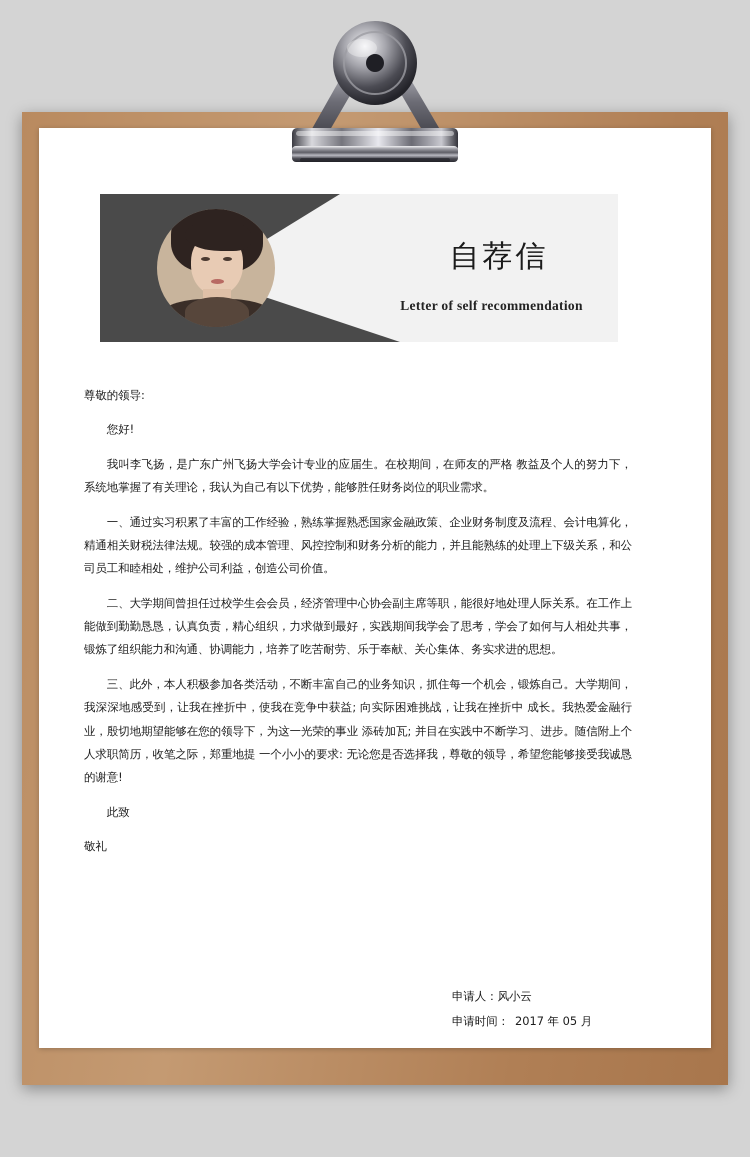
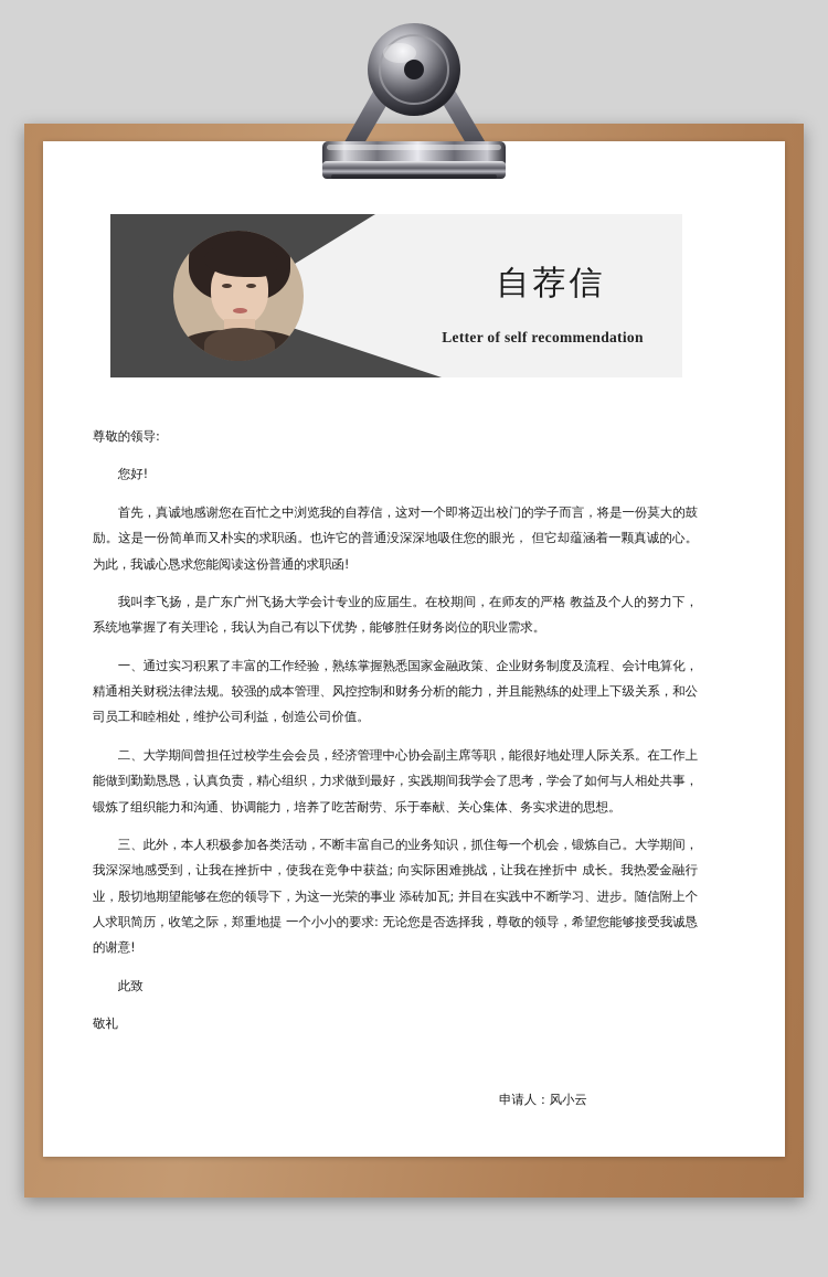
  自荐信
  Letter of self recommendation
  尊敬的领导:
  您好!
+ 首先，真诚地感谢您在百忙之中浏览我的自荐信，这对一个即将迈出校门的学子而言，将是一份莫大的鼓励。这是一份简单而又朴实的求职函。也许它的普通没深深地吸住您的眼光， 但它却蕴涵着一颗真诚的心。为此，我诚心恳求您能阅读这份普通的求职函!
  我叫李飞扬，是广东广州飞扬大学会计专业的应届生。在校期间，在师友的严格 教益及个人的努力下，系统地掌握了有关理论，我认为自己有以下优势，能够胜任财务岗位的职业需求。
  一、通过实习积累了丰富的工作经验，熟练掌握熟悉国家金融政策、企业财务制度及流程、会计电算化，精通相关财税法律法规。较强的成本管理、风控控制和财务分析的能力，并且能熟练的处理上下级关系，和公司员工和睦相处，维护公司利益，创造公司价值。
  二、大学期间曾担任过校学生会会员，经济管理中心协会副主席等职，能很好地处理人际关系。在工作上能做到勤勤恳恳，认真负责，精心组织，力求做到最好，实践期间我学会了思考，学会了如何与人相处共事，锻炼了组织能力和沟通、协调能力，培养了吃苦耐劳、乐于奉献、关心集体、务实求进的思想。
  三、此外，本人积极参加各类活动，不断丰富自己的业务知识，抓住每一个机会，锻炼自己。大学期间，我深深地感受到，让我在挫折中，使我在竞争中获益; 向实际困难挑战，让我在挫折中 成长。我热爱金融行业，殷切地期望能够在您的领导下，为这一光荣的事业 添砖加瓦; 并目在实践中不断学习、进步。随信附上个人求职简历，收笔之际，郑重地提 一个小小的要求: 无论您是否选择我，尊敬的领导，希望您能够接受我诚恳的谢意!
  此致
  敬礼
  申请人：风小云
- 申请时间： 2017 年 05 月
